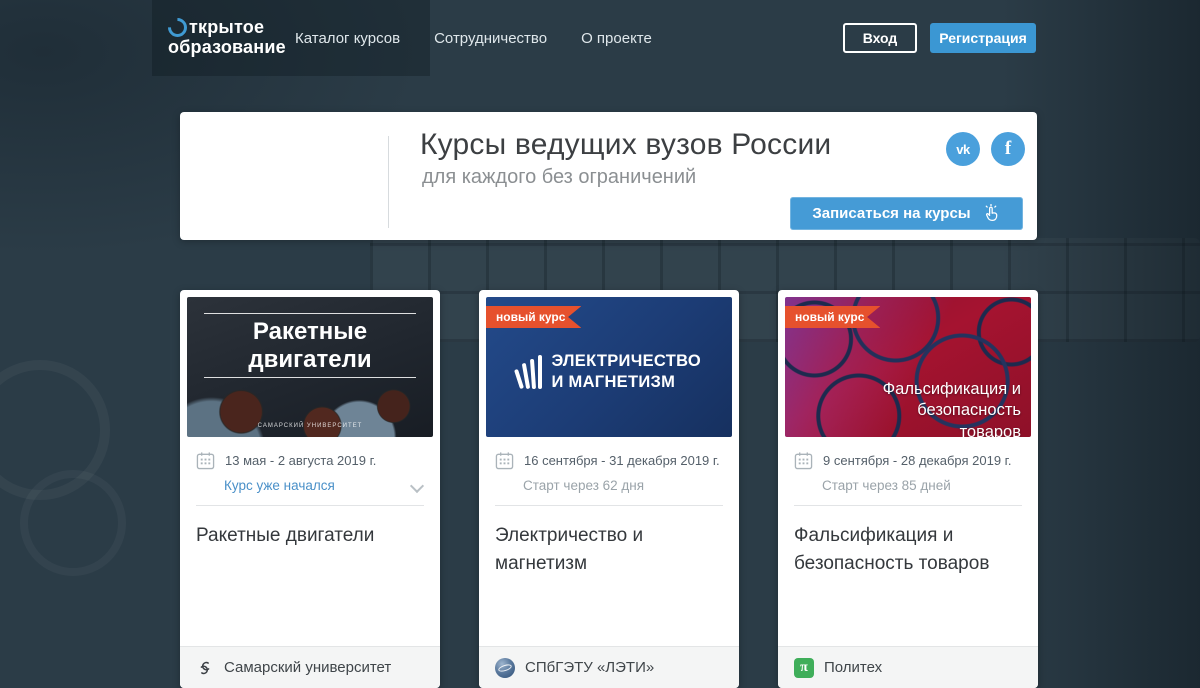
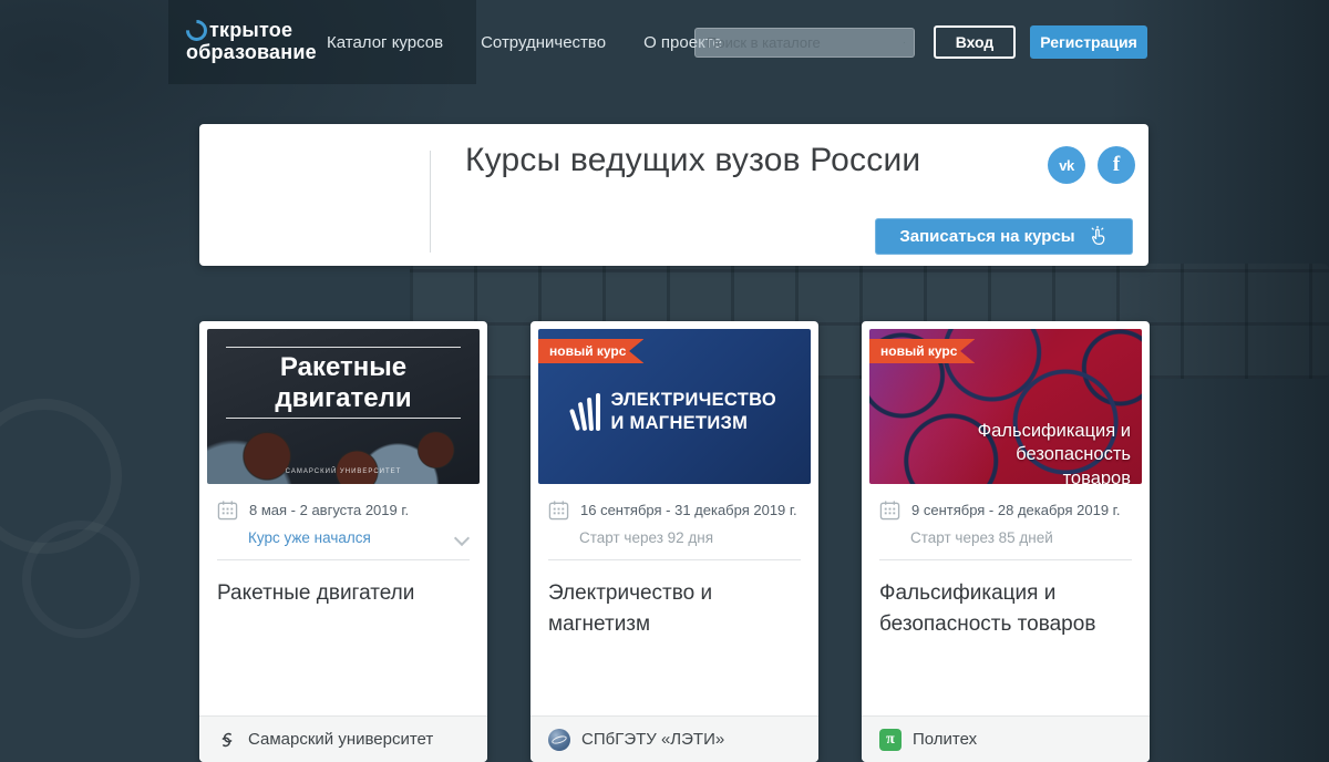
  ткрытое
  образование
  Каталог курсов
  Сотрудничество
  О проекте
+ Поиск в каталоге
  Вход
  Регистрация
  Курсы ведущих вузов России
- для каждого без ограничений
  vk
  f
  Записаться на курсы
  Ракетные двигатели
- 13 мая - 2 августа 2019 г.
+ 8 мая - 2 августа 2019 г.
  Курс уже начался
  Ракетные двигатели
  Самарский университет
  новый курс
  ЭЛЕКТРИЧЕСТВО И МАГНЕТИЗМ
  16 сентября - 31 декабря 2019 г.
- Старт через 62 дня
+ Старт через 92 дня
  Электричество и магнетизм
  СПбГЭТУ «ЛЭТИ»
  новый курс
  Фальсификация и безопасность товаров
  9 сентября - 28 декабря 2019 г.
  Старт через 85 дней
  Фальсификация и безопасность товаров
  π
  Политех
